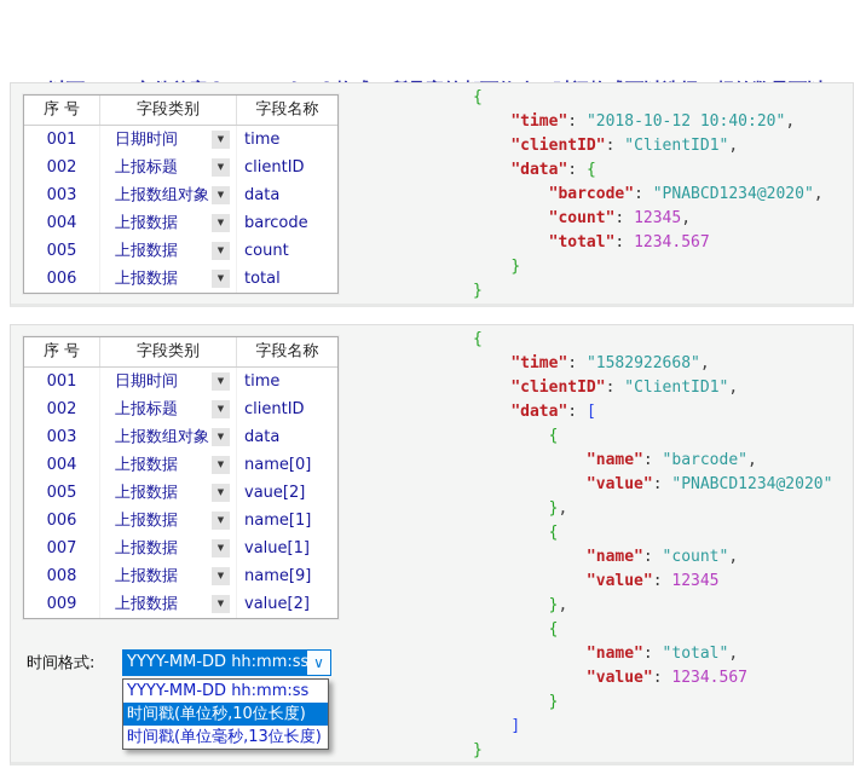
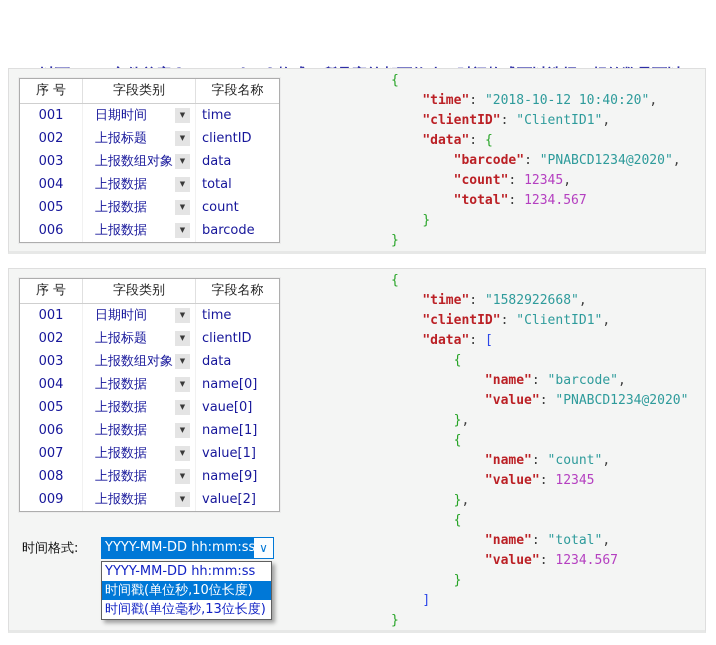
  序 号
  字段类别
  字段名称
  001
  日期时间
  ▼
  time
  002
  上报标题
  ▼
  clientID
  003
  上报数组对象
  ▼
  data
  004
  上报数据
  ▼
- barcode
+ total
  005
  上报数据
  ▼
  count
  006
  上报数据
  ▼
- total
+ barcode
  {
  "time": "2018-10-12 10:40:20",
  "clientID": "ClientID1",
  "data": {
  "barcode": "PNABCD1234@2020",
  "count": 12345,
  "total": 1234.567
  }
  }
  序 号
  字段类别
  字段名称
  001
  日期时间
  ▼
  time
  002
  上报标题
  ▼
  clientID
  003
  上报数组对象
  ▼
  data
  004
  上报数据
  ▼
  name[0]
  005
  上报数据
  ▼
- vaue[2]
+ vaue[0]
  006
  上报数据
  ▼
  name[1]
  007
  上报数据
  ▼
  value[1]
  008
  上报数据
  ▼
  name[9]
  009
  上报数据
  ▼
  value[2]
  {
  "time": "1582922668",
  "clientID": "ClientID1",
  "data": [
  {
  "name": "barcode",
  "value": "PNABCD1234@2020"
  },
  {
  "name": "count",
  "value": 12345
  },
  {
  "name": "total",
  "value": 1234.567
  }
  ]
  }
  时间格式:
  YYYY-MM-DD hh:mm:ss
  ∨
  YYYY-MM-DD hh:mm:ss
  时间戳(单位秒,10位长度)
  时间戳(单位毫秒,13位长度)
